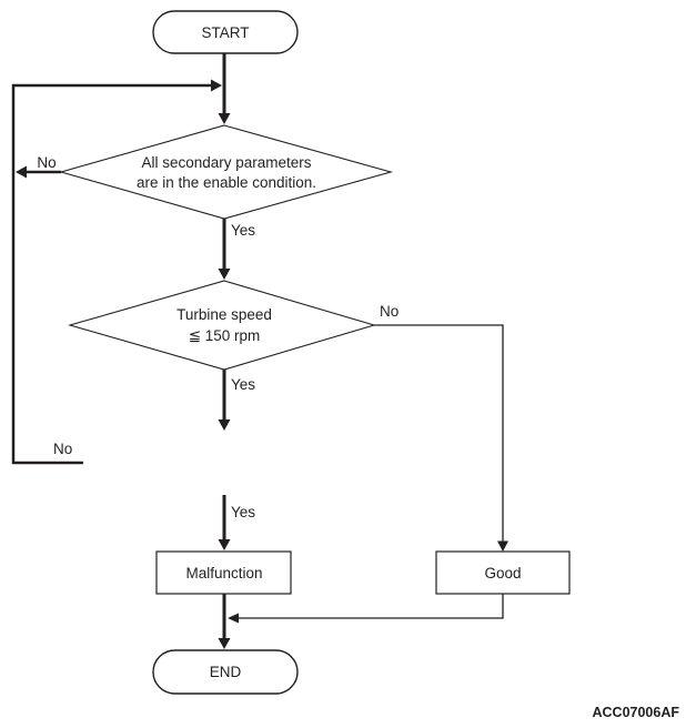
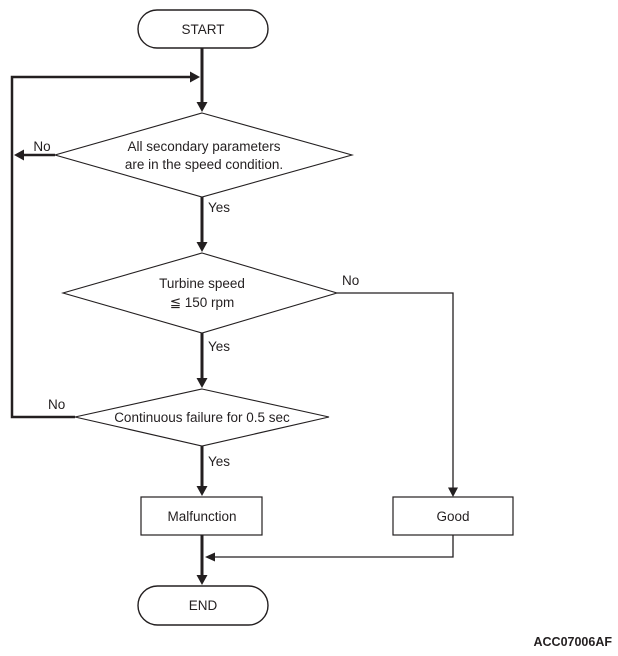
  START
  All secondary parameters
- are in the enable condition.
+ are in the speed condition.
  No
  Yes
  Turbine speed
  ≦ 150 rpm
  No
  Yes
+ Continuous failure for 0.5 sec
  No
  Yes
  Malfunction
  Good
  END
  ACC07006AF
